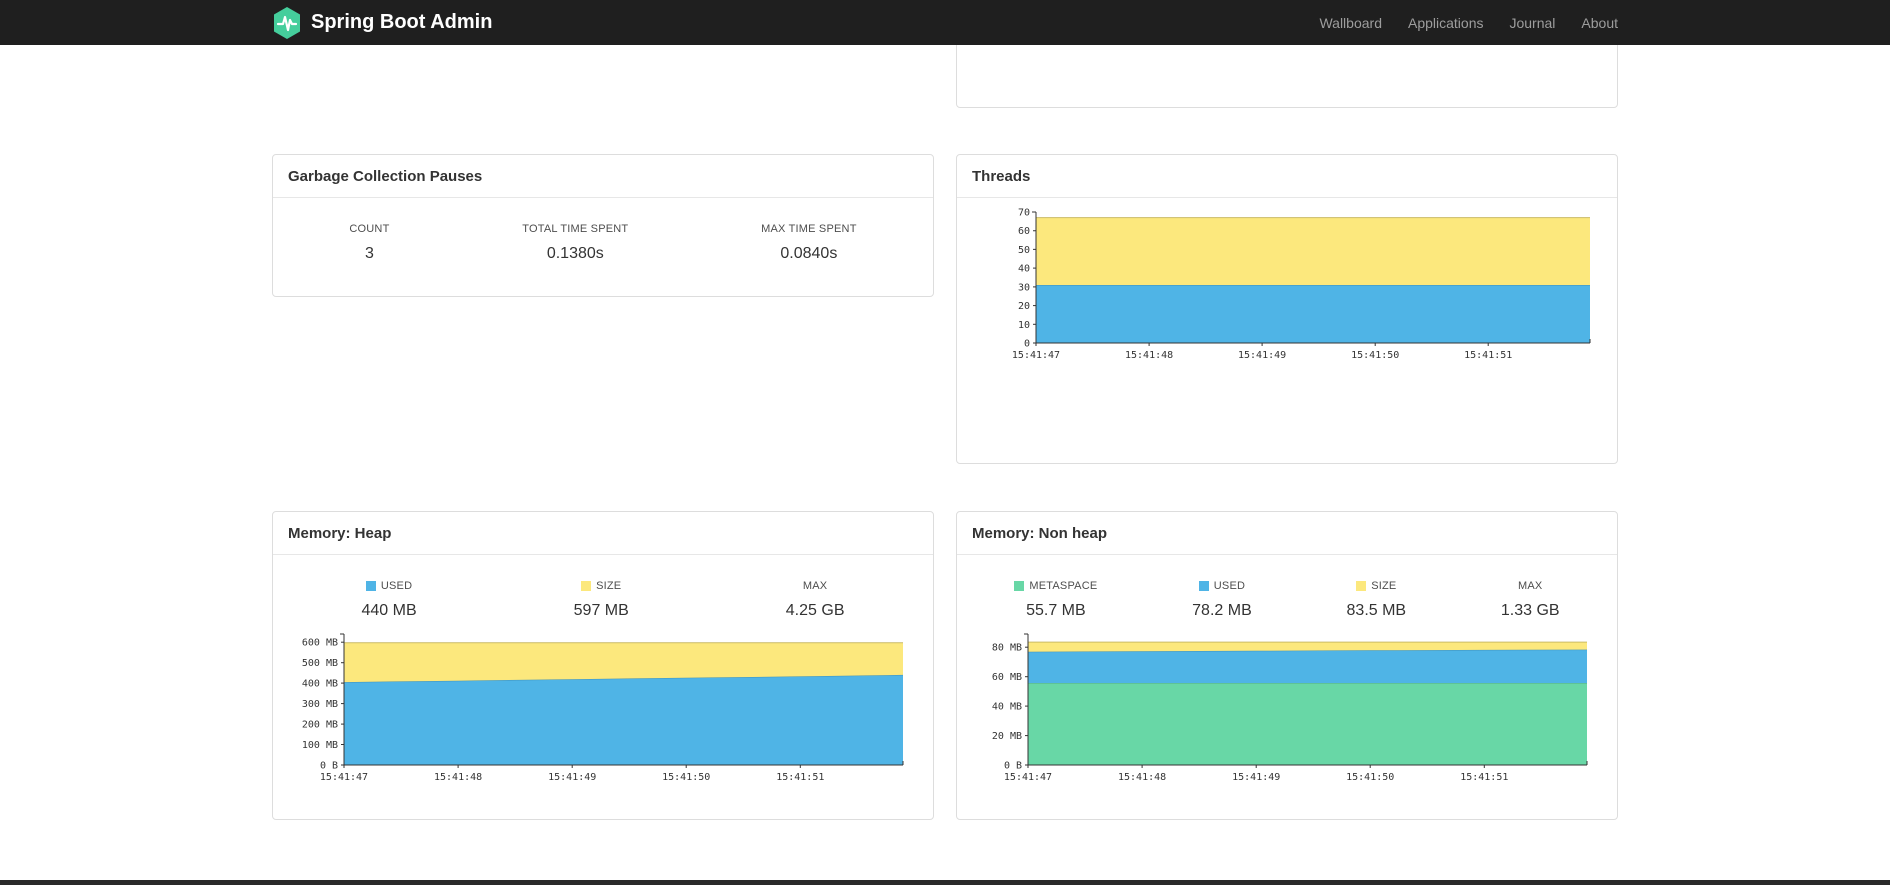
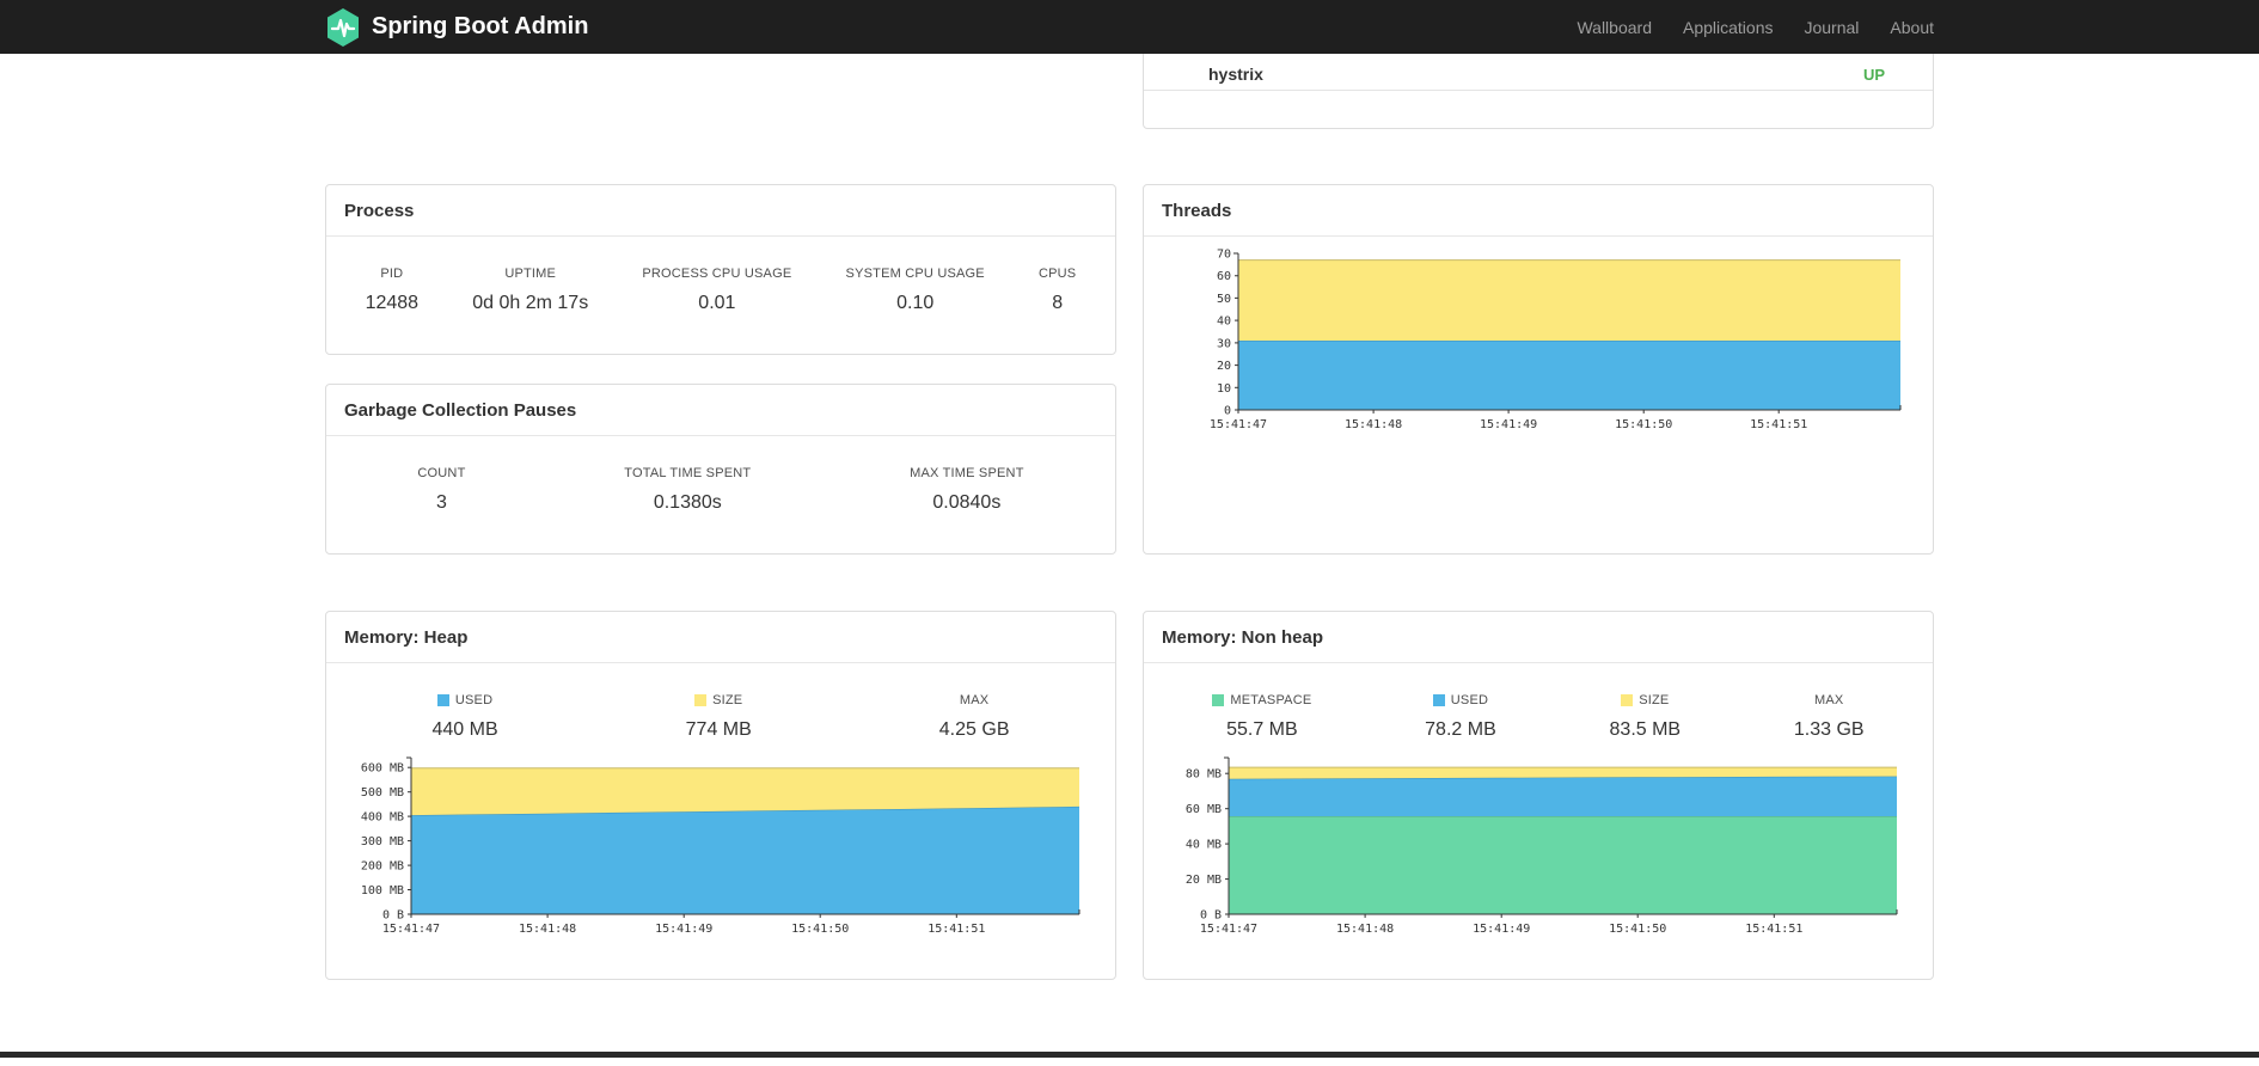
  Spring Boot Admin
  Wallboard
  Applications
  Journal
  About
+ hystrix
+ UP
+ Process
+ PID
+ 12488
+ UPTIME
+ 0d 0h 2m 17s
+ PROCESS CPU USAGE
+ 0.01
+ SYSTEM CPU USAGE
+ 0.10
+ CPUS
+ 8
  Garbage Collection Pauses
  COUNT
  3
  TOTAL TIME SPENT
  0.1380s
  MAX TIME SPENT
  0.0840s
  Threads
  0
  10
  20
  30
  40
  50
  60
  70
  15:41:47
  15:41:48
  15:41:49
  15:41:50
  15:41:51
  Memory: Heap
  USED
  440 MB
  SIZE
- 597 MB
+ 774 MB
  MAX
  4.25 GB
  0 B
  100 MB
  200 MB
  300 MB
  400 MB
  500 MB
  600 MB
  15:41:47
  15:41:48
  15:41:49
  15:41:50
  15:41:51
  Memory: Non heap
  METASPACE
  55.7 MB
  USED
  78.2 MB
  SIZE
  83.5 MB
  MAX
  1.33 GB
  0 B
  20 MB
  40 MB
  60 MB
  80 MB
  15:41:47
  15:41:48
  15:41:49
  15:41:50
  15:41:51
